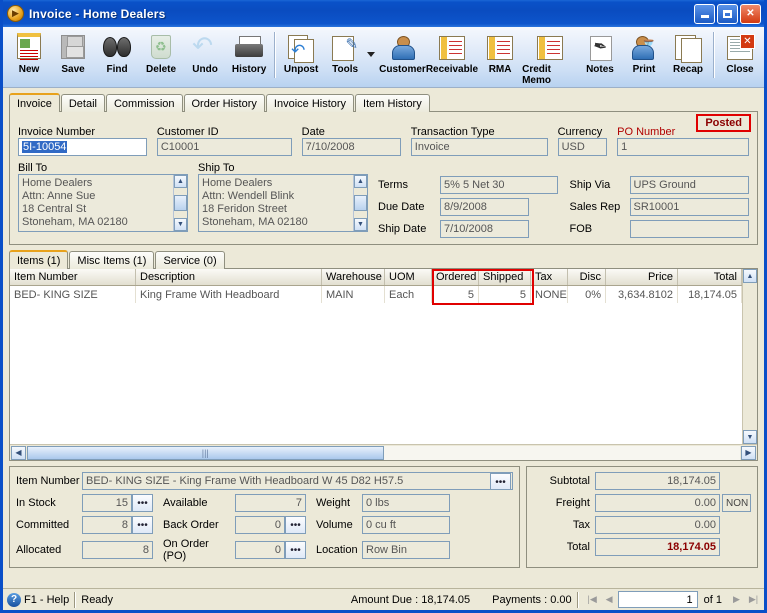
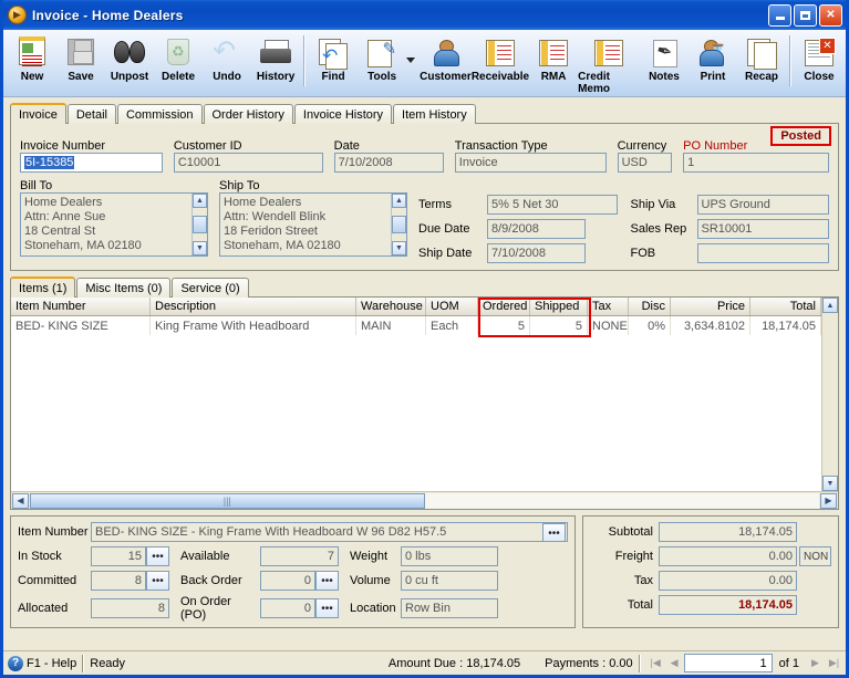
  ▶
  Invoice - Home Dealers
  ✕
  New
  Save
- Find
+ Unpost
  Delete
  Undo
  History
  ↶
- Unpost
+ Find
  Tools
  Customer
  Receivable
  RMA
  Credit Memo
  Notes
  Print
  Recap
  Close
  Invoice
  Detail
  Commission
  Order History
  Invoice History
  Item History
  Posted
  Invoice Number
- 5I-10054
+ 5I-15385
  Customer ID
  C10001
  Date
  7/10/2008
  Transaction Type
  Invoice
  Currency
  USD
  PO Number
  1
  Bill To
  Home Dealers
  Attn: Anne Sue
  18 Central St
  Stoneham, MA 02180
  Ship To
  Home Dealers
  Attn: Wendell Blink
  18 Feridon Street
  Stoneham, MA 02180
  Terms
  5% 5 Net 30
  Due Date
  8/9/2008
  Ship Date
  7/10/2008
  Ship Via
  UPS Ground
  Sales Rep
  SR10001
  FOB
  Items (1)
- Misc Items (1)
+ Misc Items (0)
  Service (0)
  Item Number
  Description
  Warehouse
  UOM
  Ordered
  Shipped
  Tax
  Disc
  Price
  Total
  BED- KING SIZE
  King Frame With Headboard
  MAIN
  Each
  5
  5
  NONE
  0%
  3,634.8102
  18,174.05
  ◀
  |||
  ▶
  Item Number
- BED- KING SIZE - King Frame With Headboard W 45 D82 H57.5
+ BED- KING SIZE - King Frame With Headboard W 96 D82 H57.5
  •••
  In Stock
  15
  •••
  Available
  7
  Weight
  0 lbs
  Committed
  8
  •••
  Back Order
  0
  •••
  Volume
  0 cu ft
  Allocated
  8
  On Order (PO)
  0
  •••
  Location
  Row Bin
  Subtotal
  18,174.05
  Freight
  0.00
  NON
  Tax
  0.00
  Total
  18,174.05
  ?
  F1 - Help
  Ready
  Amount Due : 18,174.05
  Payments : 0.00
  |◀
  ◀
  1
  of 1
  ▶
  ▶|
